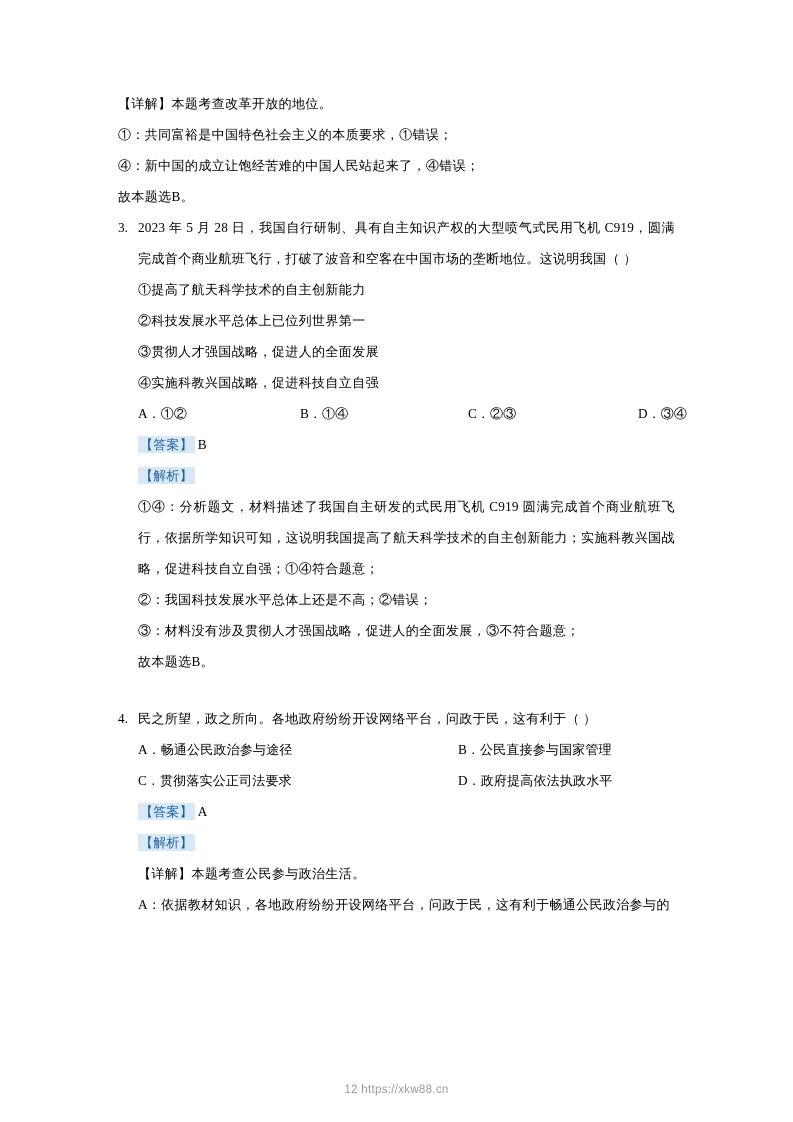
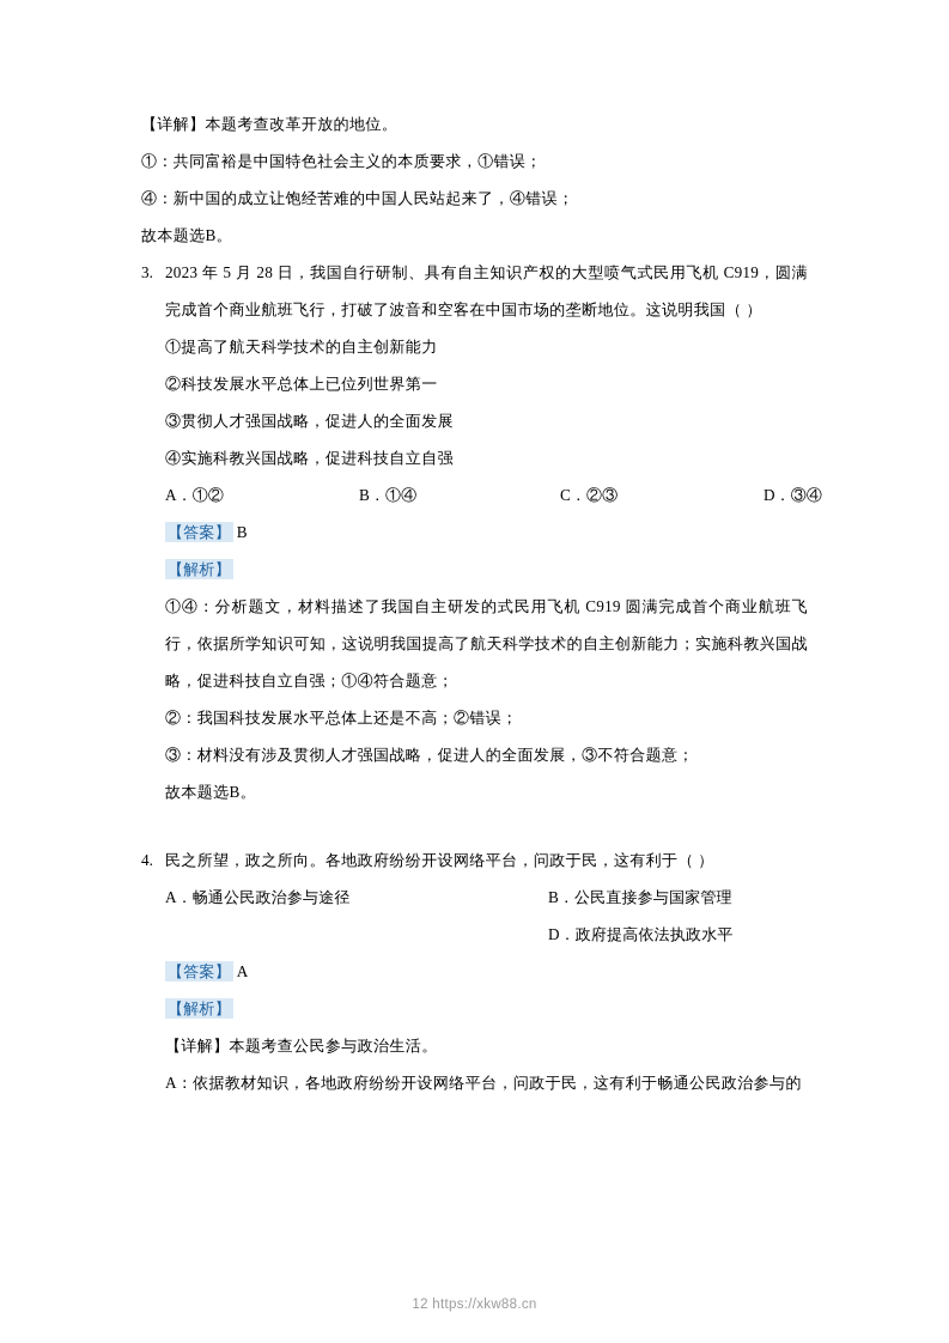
  【详解】本题考查改革开放的地位。
  ①：共同富裕是中国特色社会主义的本质要求，①错误；
  ④：新中国的成立让饱经苦难的中国人民站起来了，④错误；
  故本题选B。
  3.
  2023 年 5 月 28 日，我国自行研制、具有自主知识产权的大型喷气式民用飞机 C919，圆满完成首个商业航班飞行，打破了波音和空客在中国市场的垄断地位。这说明我国（ ）
  ①提高了航天科学技术的自主创新能力
  ②科技发展水平总体上已位列世界第一
  ③贯彻人才强国战略，促进人的全面发展
  ④实施科教兴国战略，促进科技自立自强
  A．①②
  B．①④
  C．②③
  D．③④
  【答案】 B
  【解析】
  ①④：分析题文，材料描述了我国自主研发的式民用飞机 C919 圆满完成首个商业航班飞行，依据所学知识可知，这说明我国提高了航天科学技术的自主创新能力；实施科教兴国战略，促进科技自立自强；①④符合题意；
  ②：我国科技发展水平总体上还是不高；②错误；
  ③：材料没有涉及贯彻人才强国战略，促进人的全面发展，③不符合题意；
  故本题选B。
  4.
  民之所望，政之所向。各地政府纷纷开设网络平台，问政于民，这有利于（ ）
  A．畅通公民政治参与途径
  B．公民直接参与国家管理
- C．贯彻落实公正司法要求
  D．政府提高依法执政水平
  【答案】 A
  【解析】
  【详解】本题考查公民参与政治生活。
  A：依据教材知识，各地政府纷纷开设网络平台，问政于民，这有利于畅通公民政治参与的
  12 https://xkw88.cn
